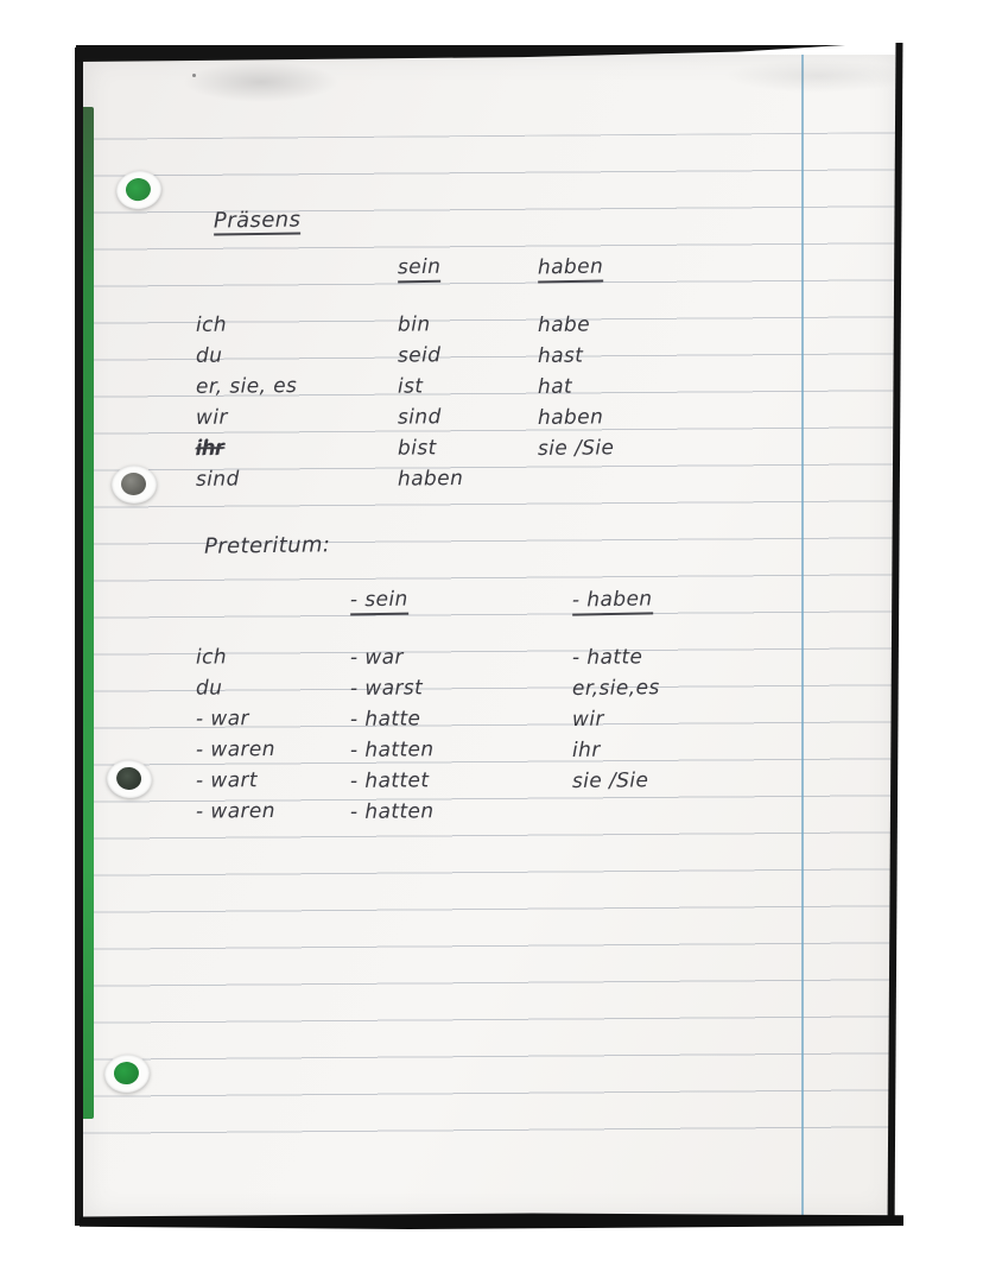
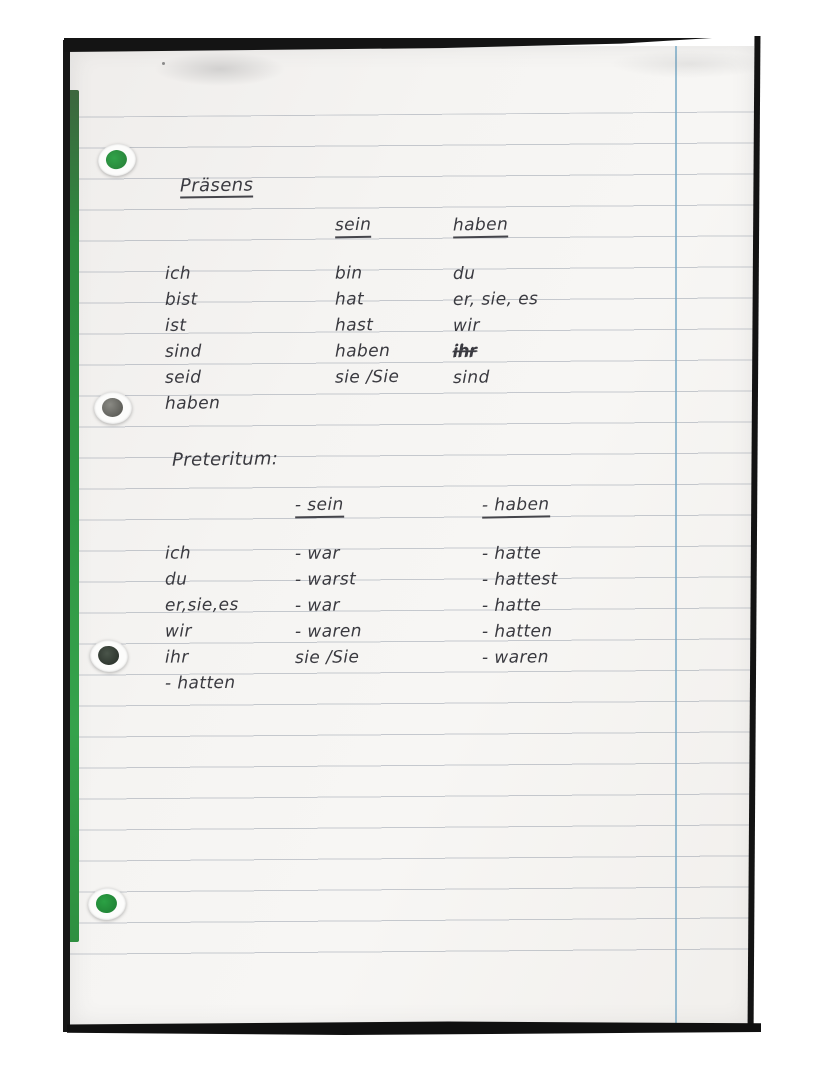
  Präsens
  sein
  haben
  ich
  bin
- habe
  du
- seid
+ bist
- hast
+ hat
  er, sie, es
  ist
- hat
+ hast
  wir
  sind
  haben
  ihr
- bist
+ seid
  sie /Sie
  sind
  haben
  Preteritum:
  - sein
  - haben
  ich
  - war
  - hatte
  du
  - warst
+ - hattest
  er,sie,es
  - war
  - hatte
  wir
  - waren
  - hatten
  ihr
- - wart
- - hattet
  sie /Sie
  - waren
  - hatten
